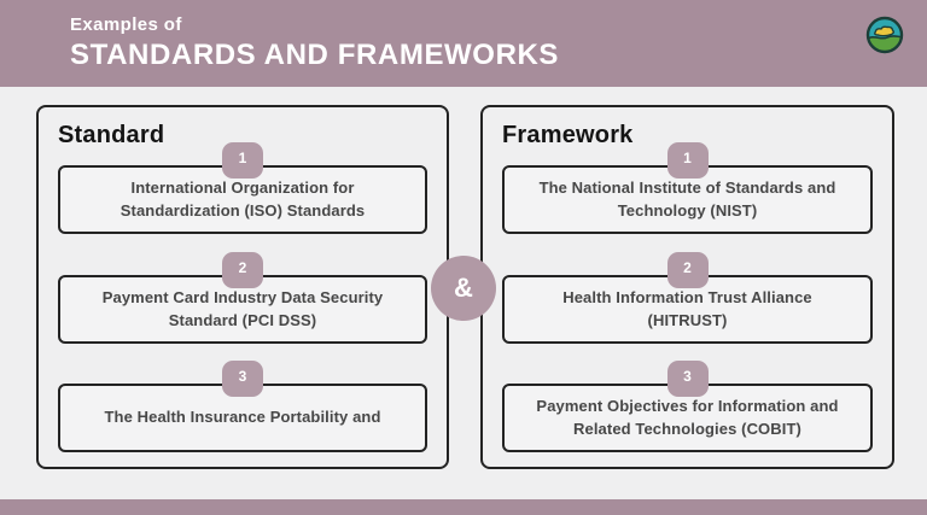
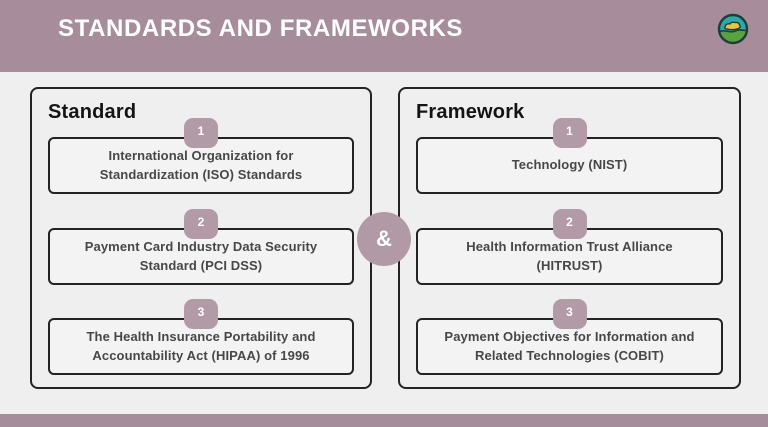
- Examples of
  STANDARDS AND FRAMEWORKS
  Standard
  1
  International Organization for
  Standardization (ISO) Standards
  2
  Payment Card Industry Data Security
  Standard (PCI DSS)
  3
  The Health Insurance Portability and
+ Accountability Act (HIPAA) of 1996
  Framework
  1
- The National Institute of Standards and
  Technology (NIST)
  2
  Health Information Trust Alliance
  (HITRUST)
  3
  Payment Objectives for Information and
  Related Technologies (COBIT)
  &
